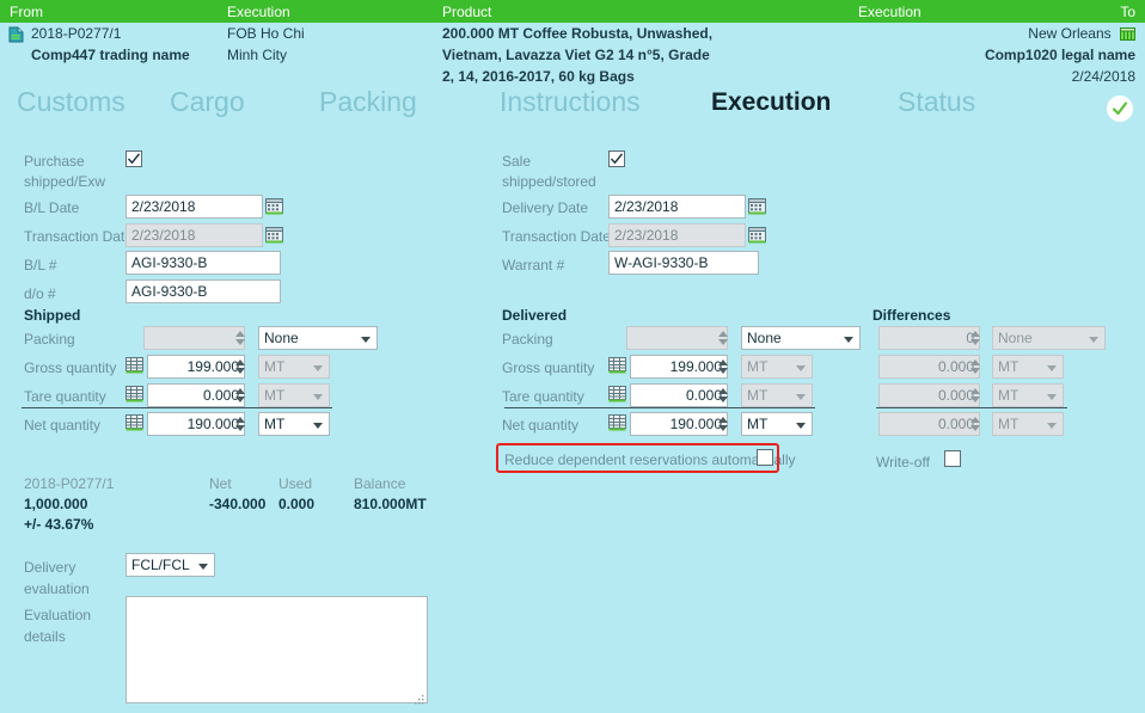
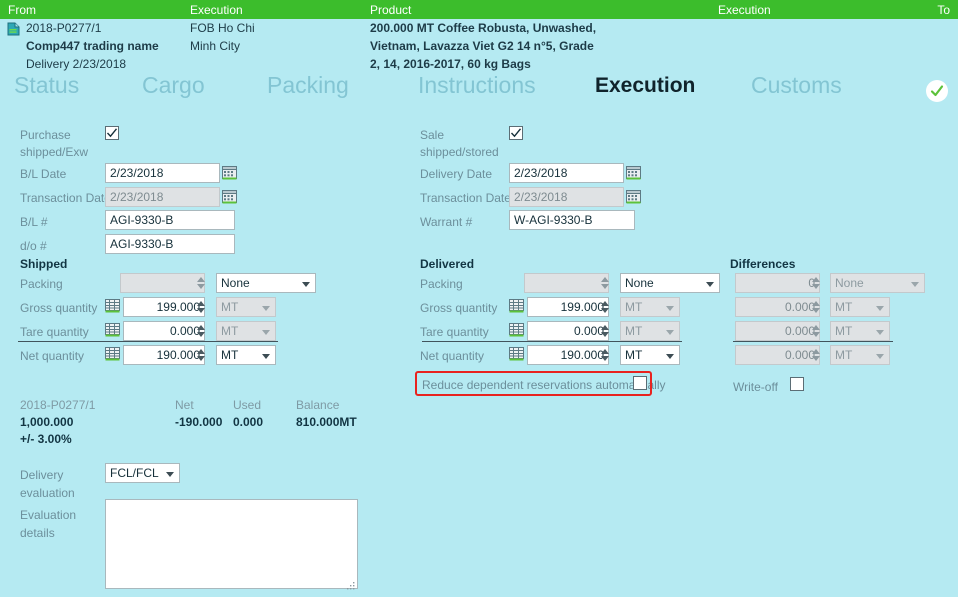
  From
  Execution
  Product
  Execution
  To
  2018-P0277/1
  Comp447 trading name
+ Delivery 2/23/2018
  FOB Ho Chi
  Minh City
  200.000 MT Coffee Robusta, Unwashed,
  Vietnam, Lavazza Viet G2 14 n°5, Grade
  2, 14, 2016-2017, 60 kg Bags
- New Orleans
- Comp1020 legal name
- 2/24/2018
- Customs
+ Status
  Cargo
  Packing
  Instructions
  Execution
- Status
+ Customs
  Purchase
  shipped/Exw
  B/L Date
  2/23/2018
  Transaction Dat
  2/23/2018
  B/L #
  AGI-9330-B
  d/o #
  AGI-9330-B
  Shipped
  Packing
  None
  Gross quantity
  199.000
  MT
  Tare quantity
  0.000
  MT
  Net quantity
  190.000
  MT
  2018-P0277/1
  Net
  Used
  Balance
  1,000.000
- -340.000
+ -190.000
  0.000
  810.000MT
- +/- 43.67%
+ +/- 3.00%
  Delivery
  evaluation
  FCL/FCL
  Evaluation
  details
  Sale
  shipped/stored
  Delivery Date
  2/23/2018
  Transaction Date
  2/23/2018
  Warrant #
  W-AGI-9330-B
  Delivered
  Packing
  None
  Gross quantity
  199.000
  MT
  Tare quantity
  0.000
  MT
  Net quantity
  190.000
  MT
  Differences
  0
  None
  0.000
  MT
  0.000
  MT
  0.000
  MT
  Reduce dependent reservations automally
  Write-off
